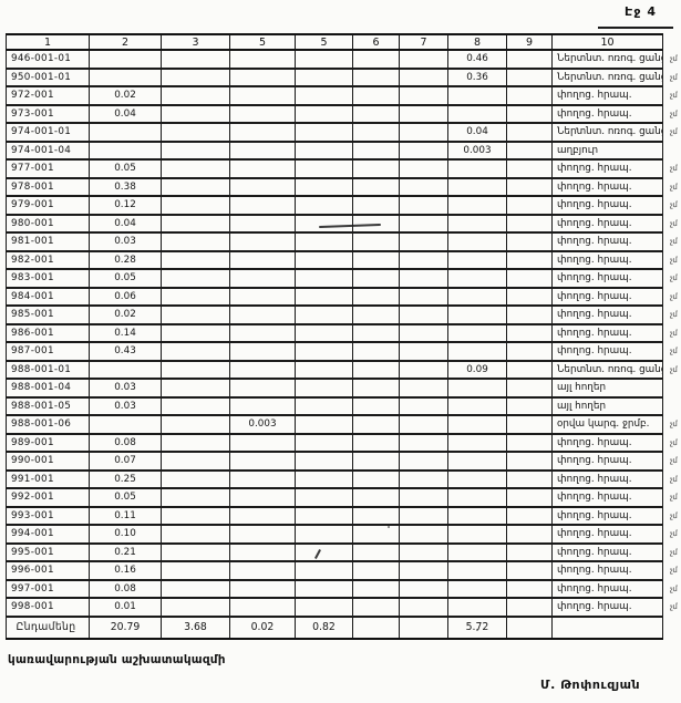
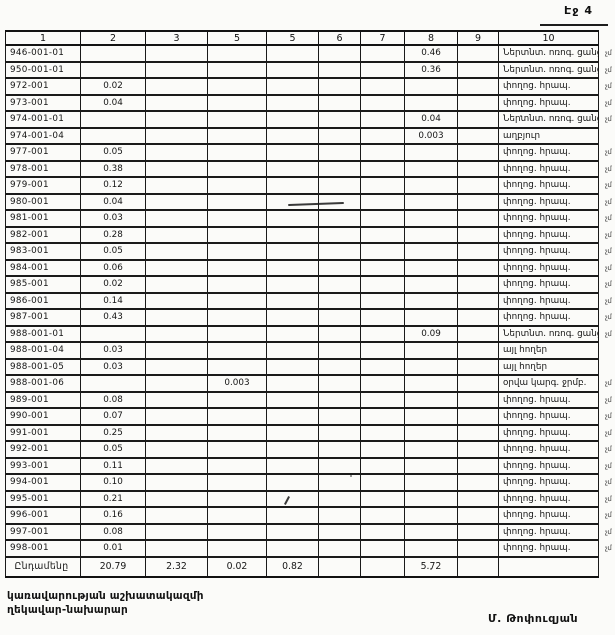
  Էջ 4
  1	2	3	5	5	6	7	8	9	10
  946-001-01							0.46		Ներտնտ. ոռոգ. ցան	չմ
  950-001-01							0.36		Ներտնտ. ոռոգ. ցան	չմ
  972-001	0.02								փողոց. հրապ.	չմ
  973-001	0.04								փողոց. հրապ.	չմ
  974-001-01							0.04		Ներտնտ. ոռոգ. ցան	չմ
  974-001-04							0.003		աղբյուր
  977-001	0.05								փողոց. հրապ.	չմ
  978-001	0.38								փողոց. հրապ.	չմ
  979-001	0.12								փողոց. հրապ.	չմ
  980-001	0.04								փողոց. հրապ.	չմ
  981-001	0.03								փողոց. հրապ.	չմ
  982-001	0.28								փողոց. հրապ.	չմ
  983-001	0.05								փողոց. հրապ.	չմ
  984-001	0.06								փողոց. հրապ.	չմ
  985-001	0.02								փողոց. հրապ.	չմ
  986-001	0.14								փողոց. հրապ.	չմ
  987-001	0.43								փողոց. հրապ.	չմ
  988-001-01							0.09		Ներտնտ. ոռոգ. ցան	չմ
  988-001-04	0.03								այլ հողեր
  988-001-05	0.03								այլ հողեր
  988-001-06			0.003						օրվա կարգ. ջրմբ.	չմ
  989-001	0.08								փողոց. հրապ.	չմ
  990-001	0.07								փողոց. հրապ.	չմ
  991-001	0.25								փողոց. հրապ.	չմ
  992-001	0.05								փողոց. հրապ.	չմ
  993-001	0.11								փողոց. հրապ.	չմ
  994-001	0.10								փողոց. հրապ.	չմ
  995-001	0.21								փողոց. հրապ.	չմ
  996-001	0.16								փողոց. հրապ.
  997-001	0.08								փողոց. հրապ.	չմ
  998-001	0.01								փողոց. հրապ.	չմ
- Ընդամենը	20.79	3.68	0.02	0.82			5.72
+ Ընդամենը	20.79	2.32	0.02	0.82			5.72
  կառավարության աշխատակազմի
+ ղեկավար-նախարար
  Մ. Թոփուզյան
